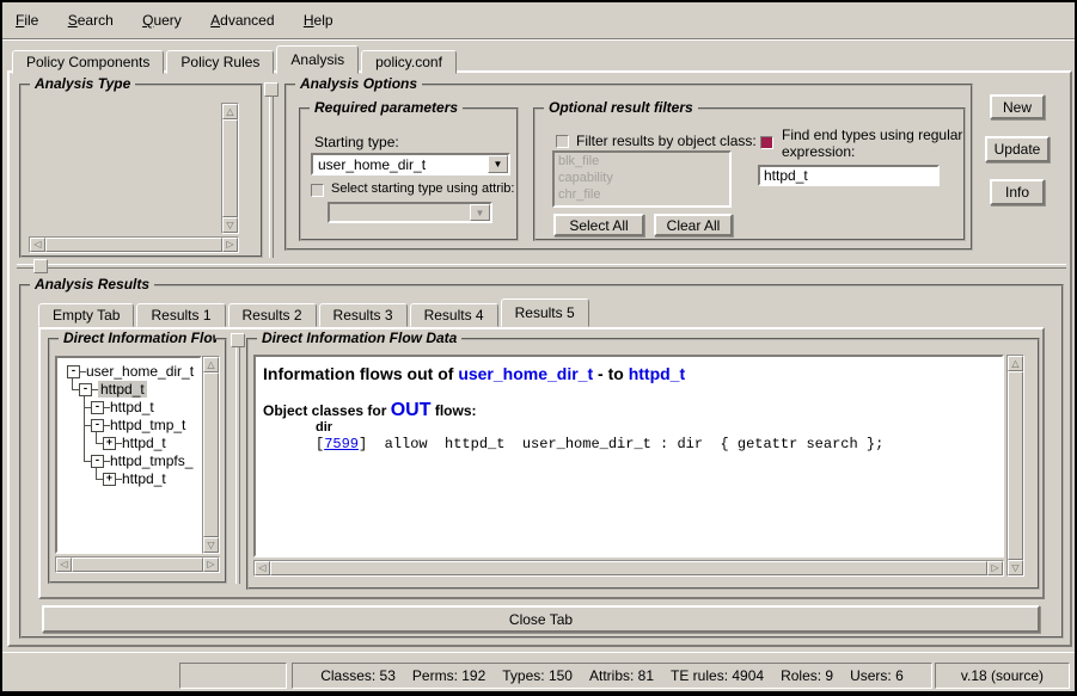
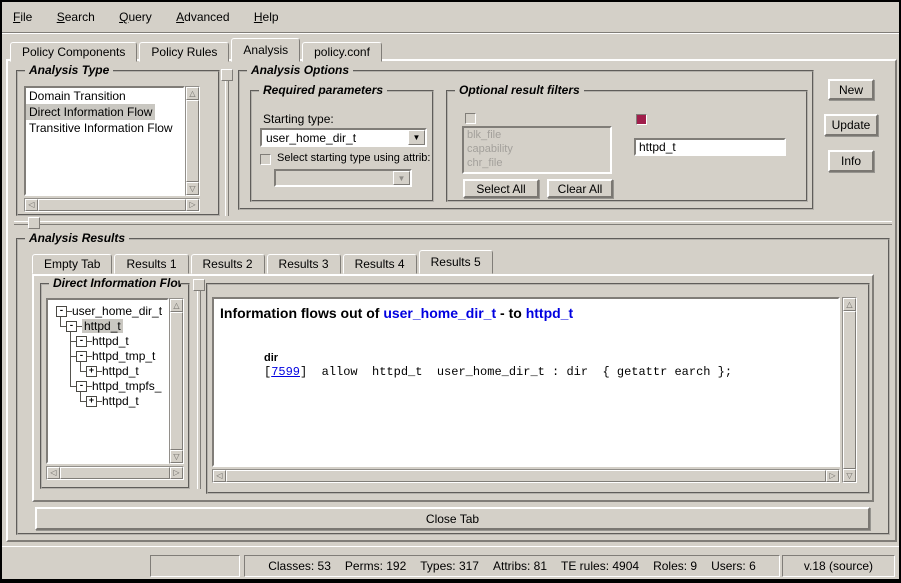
  File Search Query Advanced Help
  Policy Components
  Policy Rules
  Analysis
  policy.conf
  Analysis Type
+ Domain Transition
+ Direct Information Flow
+ Transitive Information Flow
  △
  ▽
  ◁
  ▷
  Analysis Options
  Required parameters
  Starting type:
  user_home_dir_t
  ▼
  Select starting type using attrib:
  ▼
  Optional result filters
- Filter results by object class:
  blk_file
  capability
  chr_file
  Select All
  Clear All
- Find end types using regular
- expression:
  httpd_t
  New
  Update
  Info
  Analysis Results
  Empty Tab
  Results 1
  Results 2
  Results 3
  Results 4
  Results 5
  Direct Information Flo
  -
  user_home_dir_t
  -
  httpd_t
  -
  httpd_t
  -
  httpd_tmp_t
  +
  httpd_t
  -
  httpd_tmpfs_
  +
  httpd_t
  △
  ▽
  ◁
  ▷
- Direct Information Flow Data
  Information flows out of user_home_dir_t - to httpd_t
- Object classes for OUT flows:
  dir
- [7599] allow httpd_t user_home_dir_t : dir { getattr search };
+ [7599] allow httpd_t user_home_dir_t : dir { getattr earch };
  △
  ▽
  ◁
  ▷
  Close Tab
  Classes: 53
  Perms: 192
- Types: 150
+ Types: 317
  Attribs: 81
  TE rules: 4904
  Roles: 9
  Users: 6
  v.18 (source)
